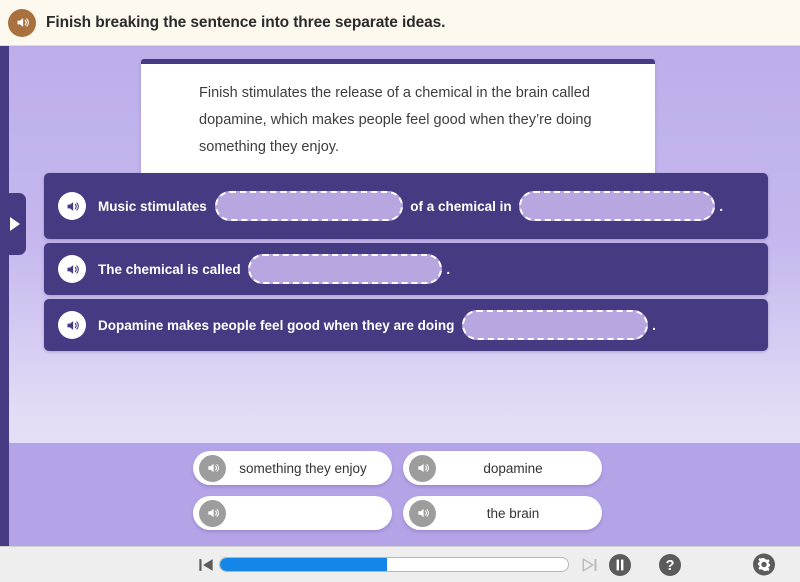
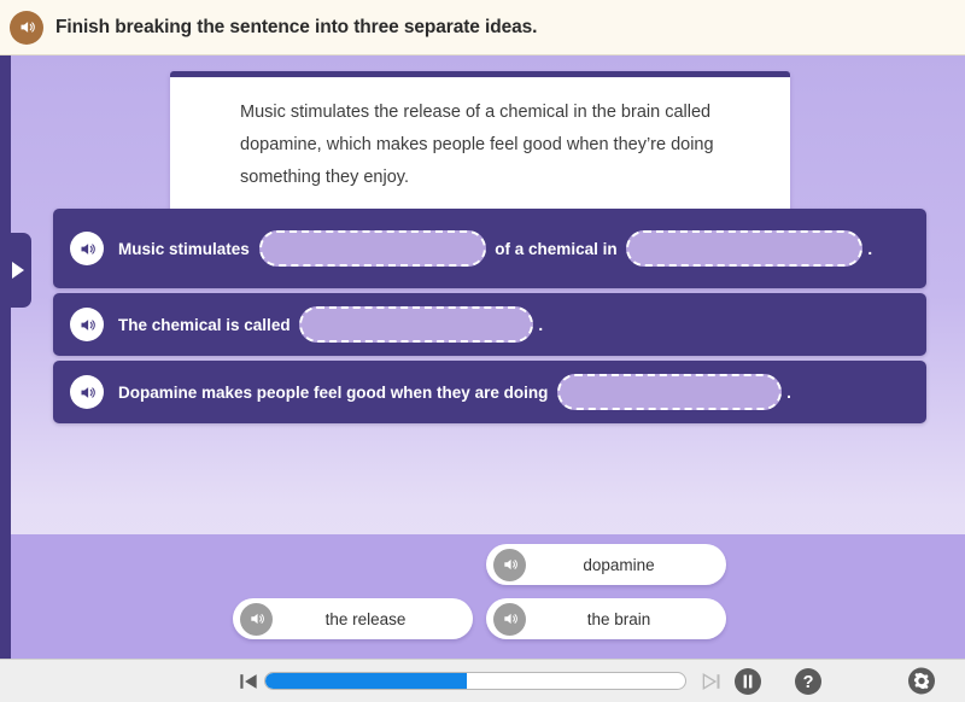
  Finish breaking the sentence into three separate ideas.
- Finish stimulates the release of a chemical in the brain called dopamine, which makes people feel good when they’re doing something they enjoy.
+ Music stimulates the release of a chemical in the brain called dopamine, which makes people feel good when they’re doing something they enjoy.
  Music stimulates
  of a chemical in
  .
  The chemical is called
  .
  Dopamine makes people feel good when they are doing
  .
- something they enjoy
  dopamine
+ the release
  the brain
  ?
